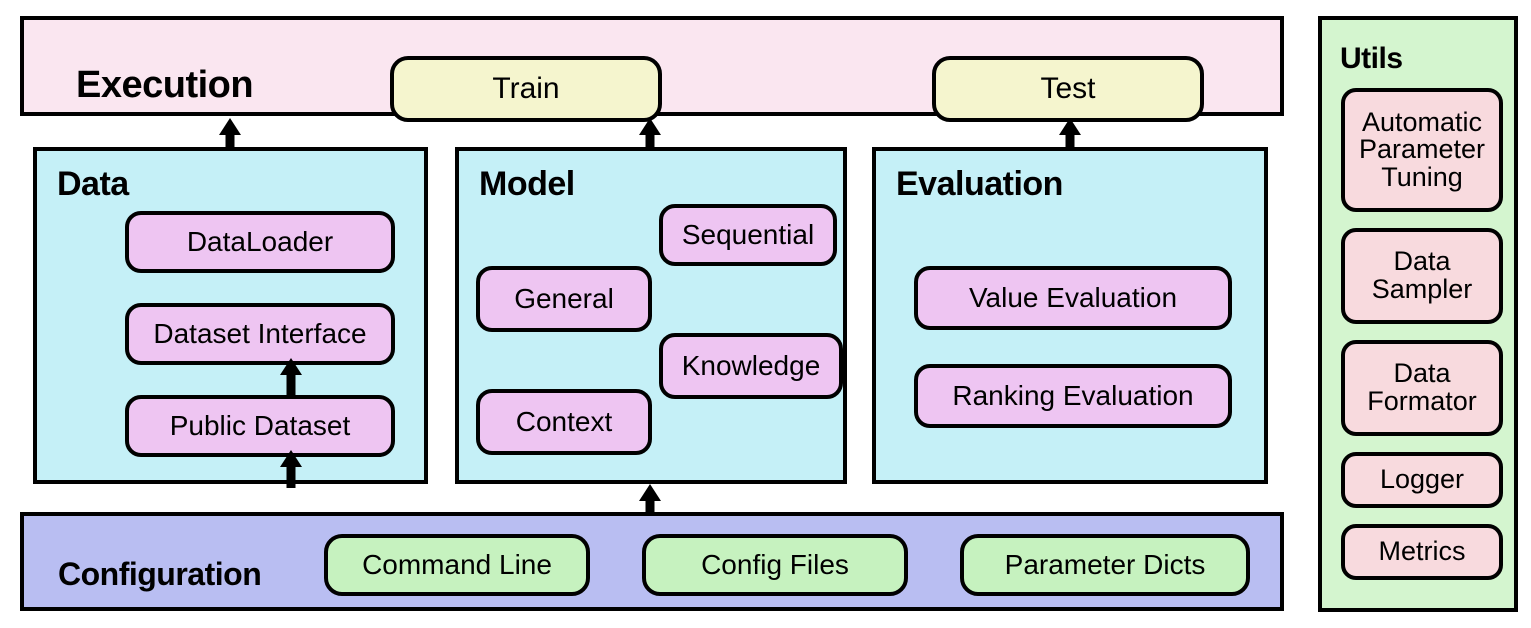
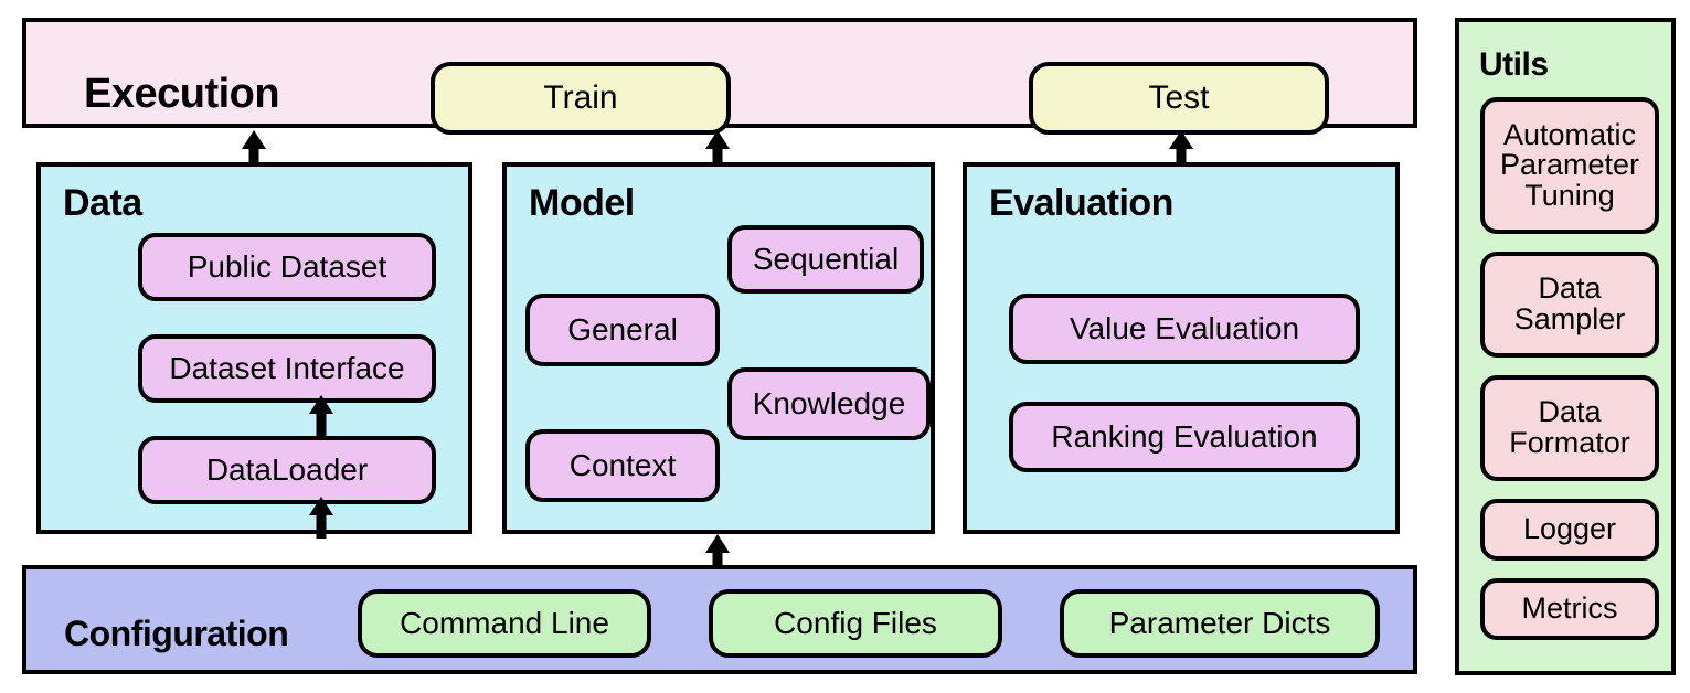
  Execution
  Train
  Test
  Data
- DataLoader
+ Public Dataset
  Dataset Interface
- Public Dataset
+ DataLoader
  Model
  Sequential
  General
  Knowledge
  Context
  Evaluation
  Value Evaluation
  Ranking Evaluation
  Configuration
  Command Line
  Config Files
  Parameter Dicts
  Utils
  Automatic
  Parameter
  Tuning
  Data
  Sampler
  Data
  Formator
  Logger
  Metrics
